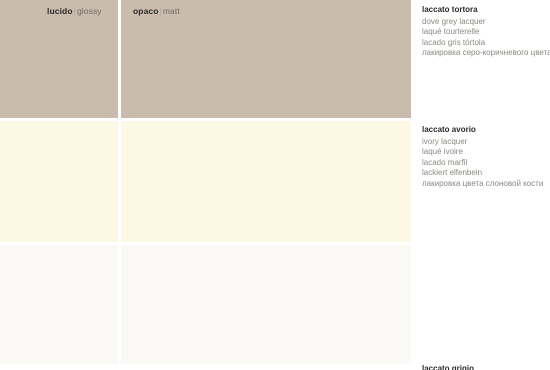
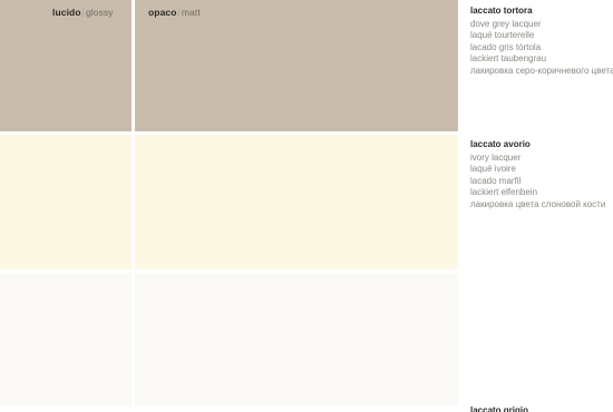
  lucido glossy
  opaco matt
  laccato tortora
  dove grey lacquer
  laqué tourterelle
  lacado gris tórtola
+ lackiert taubengrau
  лакировка серо-коричневого цвета
  laccato avorio
  ivory lacquer
  laqué ivoire
  lacado marfil
  lackiert elfenbein
  лакировка цвета слоновой кости
  laccato grigio
